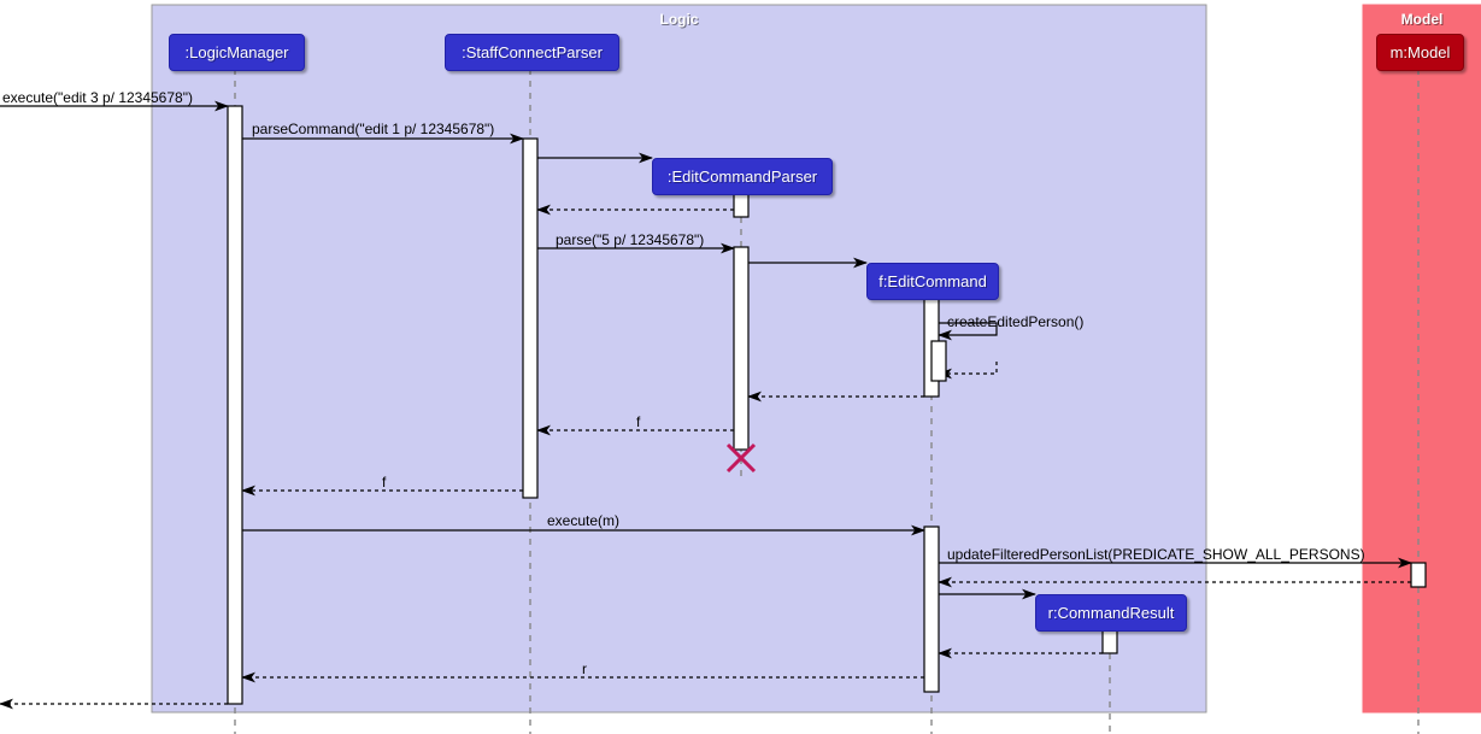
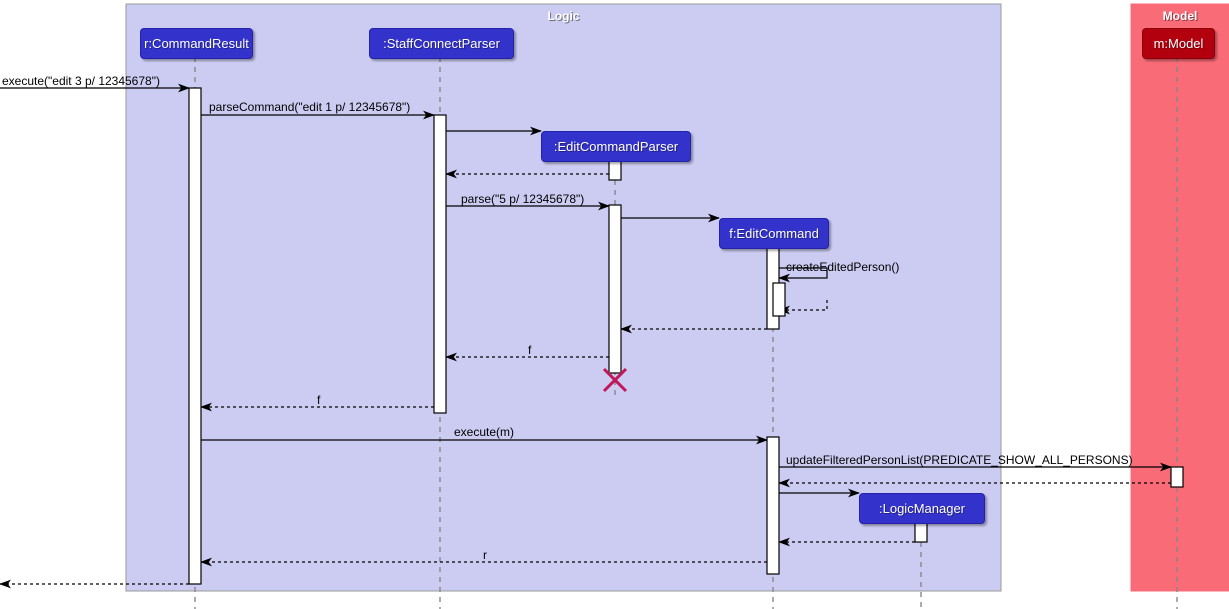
  Logic
  Model
  execute("edit 3 p/ 12345678")
  parseCommand("edit 1 p/ 12345678")
  parse("5 p/ 12345678")
  createEditedPerson()
  f
  f
  execute(m)
  updateFilteredPersonList(PREDICATE_SHOW_ALL_PERSONS)
  r
- :LogicManager
+ r:CommandResult
  :StaffConnectParser
  :EditCommandParser
  f:EditCommand
- r:CommandResult
+ :LogicManager
  m:Model
